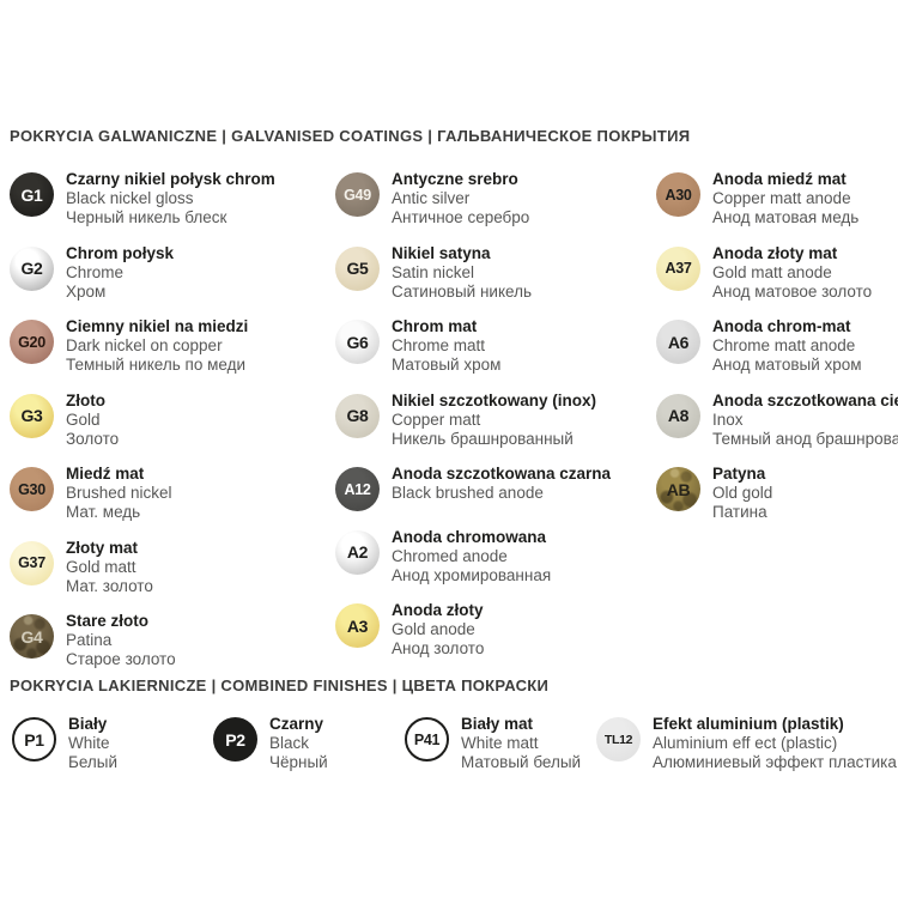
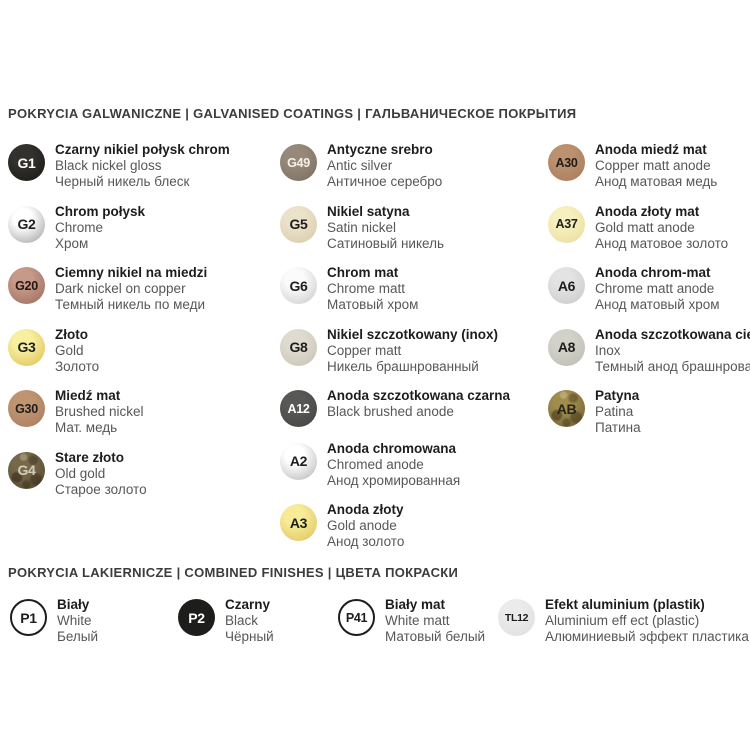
  POKRYCIA GALWANICZNE | GALVANISED COATINGS | ГАЛЬВАНИЧЕСКОЕ ПОКРЫТИЯ
  G1
  Czarny nikiel połysk chrom
  Black nickel gloss
  Черный никель блеск
  G2
  Chrom połysk
  Chrome
  Хром
  G20
  Ciemny nikiel na miedzi
  Dark nickel on copper
  Темный никель по меди
  G3
  Złoto
  Gold
  Золото
  G30
  Miedź mat
  Brushed nickel
  Мат. медь
- G37
- Złoty mat
- Gold matt
- Мат. золото
  G4
  Stare złoto
- Patina
+ Old gold
  Старое золото
  G49
  Antyczne srebro
  Antic silver
  Античное серебро
  G5
  Nikiel satyna
  Satin nickel
  Сатиновый никель
  G6
  Chrom mat
  Chrome matt
  Матовый хром
  G8
  Nikiel szczotkowany (inox)
  Copper matt
  Никель брашнрованный
  A12
  Anoda szczotkowana czarna
  Black brushed anode
  A2
  Anoda chromowana
  Chromed anode
  Анод хромированная
  A3
  Anoda złoty
  Gold anode
  Анод золото
  A30
  Anoda miedź mat
  Copper matt anode
  Анод матовая медь
  A37
  Anoda złoty mat
  Gold matt anode
  Анод матовое золото
  A6
  Anoda chrom-mat
  Chrome matt anode
  Анод матовый хром
  A8
  Anoda szczotkowana ci
  Inox
  Темный анод брашнрова
  AB
  Patyna
- Old gold
+ Patina
  Патина
  POKRYCIA LAKIERNICZE | COMBINED FINISHES | ЦВЕТА ПОКРАСКИ
  P1
  Biały
  White
  Белый
  P2
  Czarny
  Black
  Чёрный
  P41
  Biały mat
  White matt
  Матовый белый
  TL12
  Efekt aluminium (plastik)
  Aluminium eff ect (plastic)
  Алюминиевый эффект пластика
